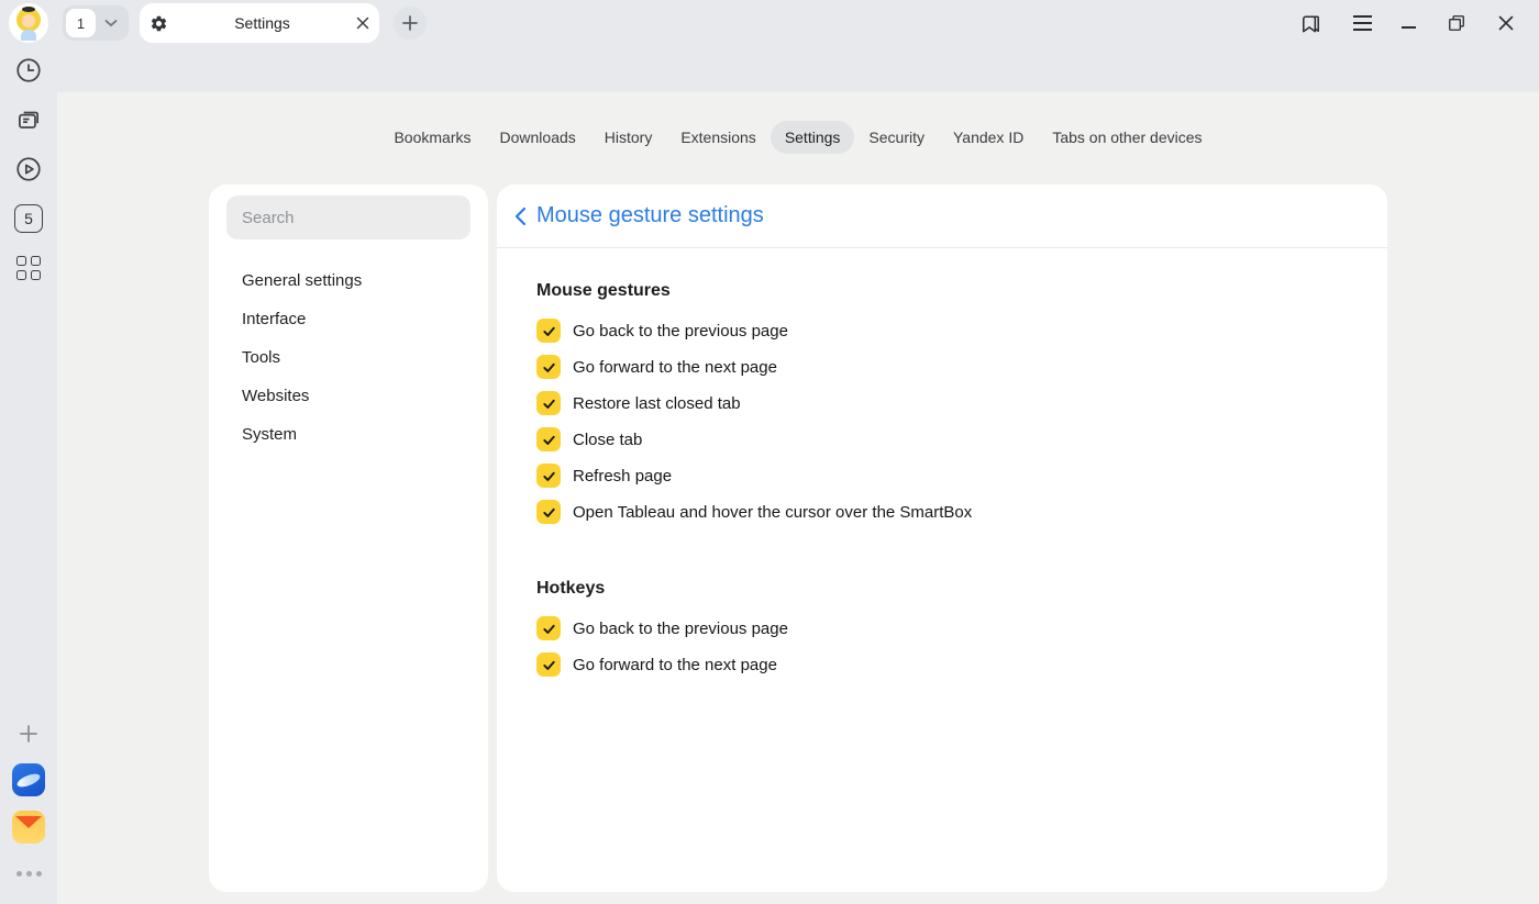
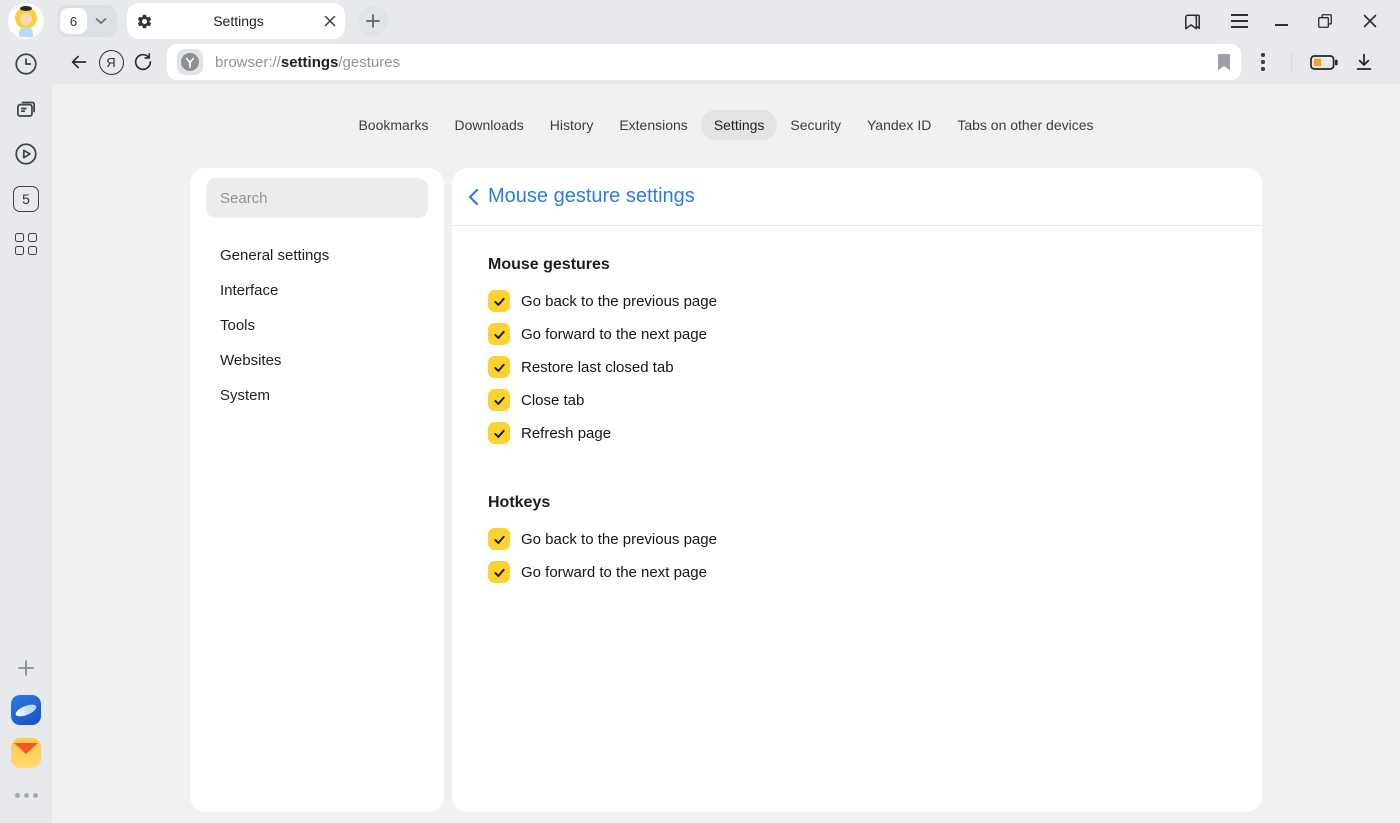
  5
- 1
+ 6
  Settings
+ Я
+ browser://settings/gestures
  Bookmarks
  Downloads
  History
  Extensions
  Settings
  Security
  Yandex ID
  Tabs on other devices
  Search
  General settings
  Interface
  Tools
  Websites
  System
  Mouse gesture settings
  Mouse gestures
  Go back to the previous page
  Go forward to the next page
  Restore last closed tab
  Close tab
  Refresh page
- Open Tableau and hover the cursor over the SmartBox
  Hotkeys
  Go back to the previous page
  Go forward to the next page
